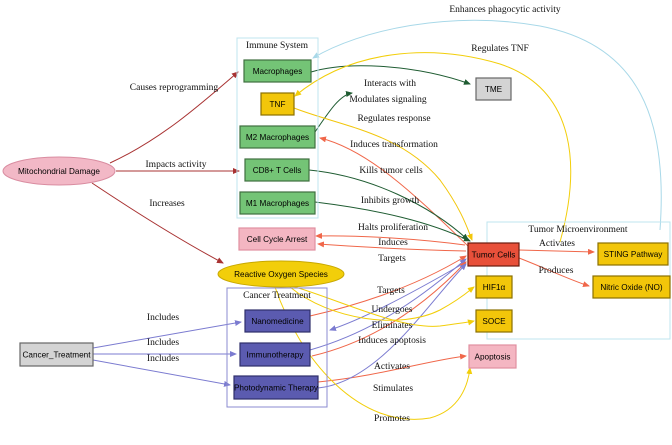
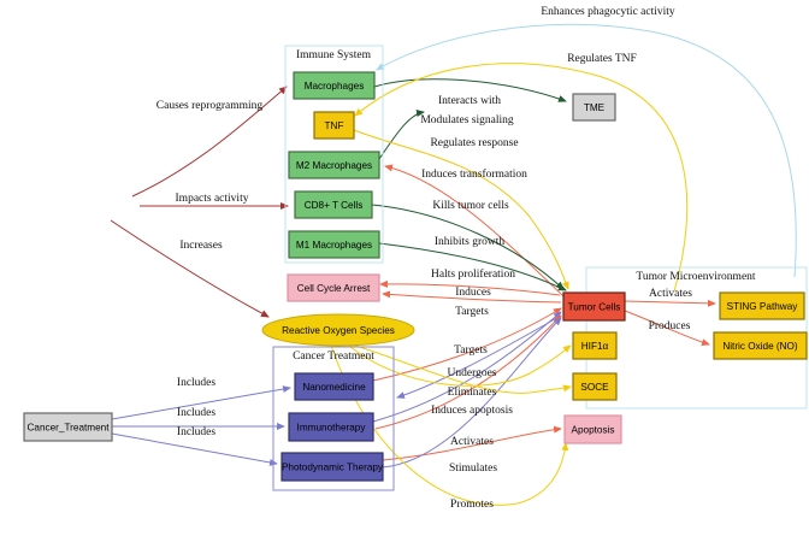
  Immune System
  Tumor Microenvironment
  Cancer Treatment
- Mitochondrial Damage
  Reactive Oxygen Species
  Macrophages
  TNF
  M2 Macrophages
  CD8+ T Cells
  M1 Macrophages
  TME
  Cell Cycle Arrest
  Tumor Cells
  HIF1α
  SOCE
  STING Pathway
  Nitric Oxide (NO)
  Apoptosis
  Cancer_Treatment
  Nanomedicine
  Immunotherapy
  Photodynamic Therapy
  Causes reprogramming
  Impacts activity
  Increases
  Interacts with
  Modulates signaling
  Regulates response
  Induces transformation
  Kills tumor cells
  Inhibits growth
  Halts proliferation
  Induces
  Targets
  Targets
  Undergoes
  Eliminates
  Induces apoptosis
  Activates
  Stimulates
  Promotes
  Enhances phagocytic activity
  Regulates TNF
  Activates
  Produces
  Includes
  Includes
  Includes
